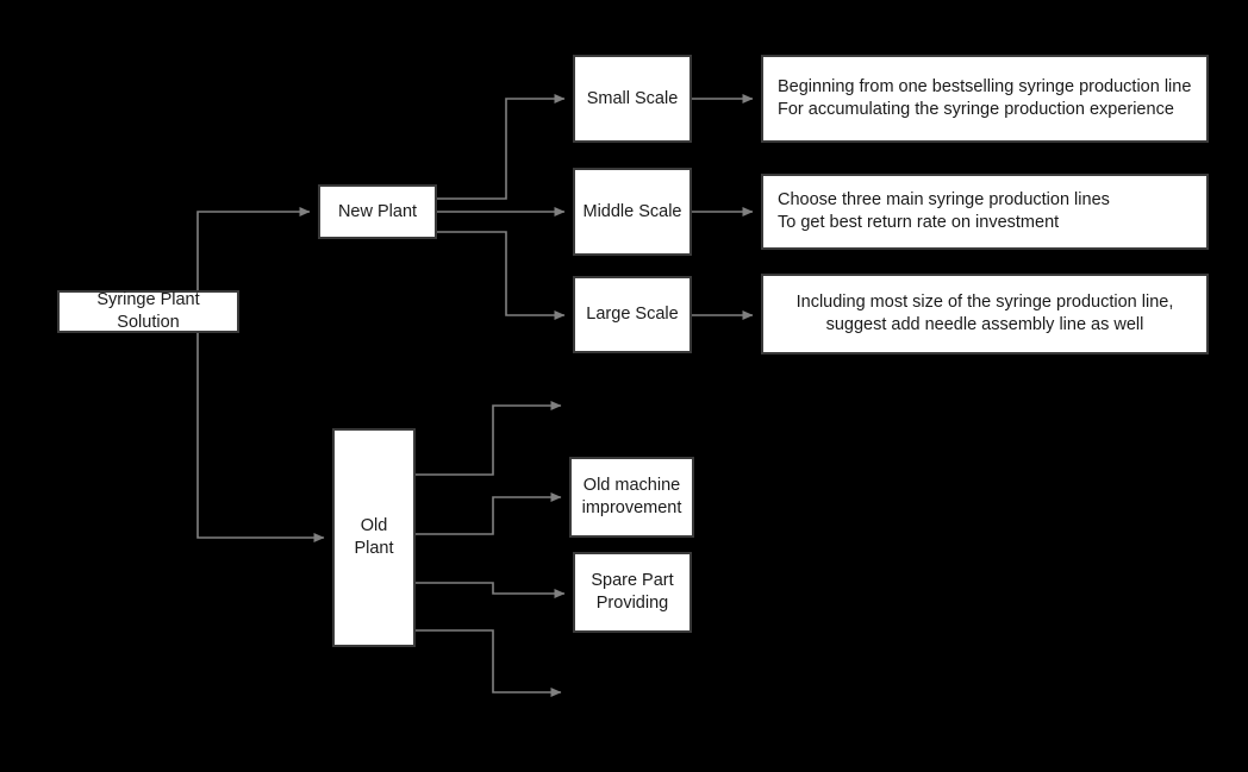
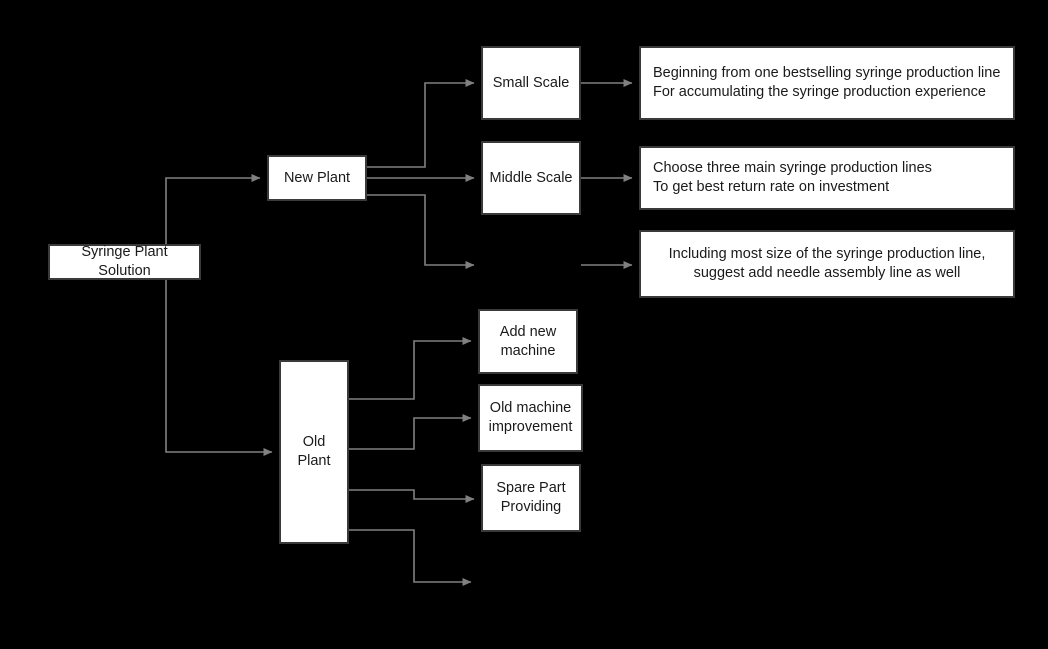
  Syringe Plant
  Solution
  New Plant
  Old
  Plant
  Small Scale
  Middle Scale
- Large Scale
  Beginning from one bestselling syringe production line
  For accumulating the syringe production experience
  Choose three main syringe production lines
  To get best return rate on investment
  Including most size of the syringe production line,
  suggest add needle assembly line as well
+ Add new
+ machine
  Old machine
  improvement
  Spare Part
  Providing
